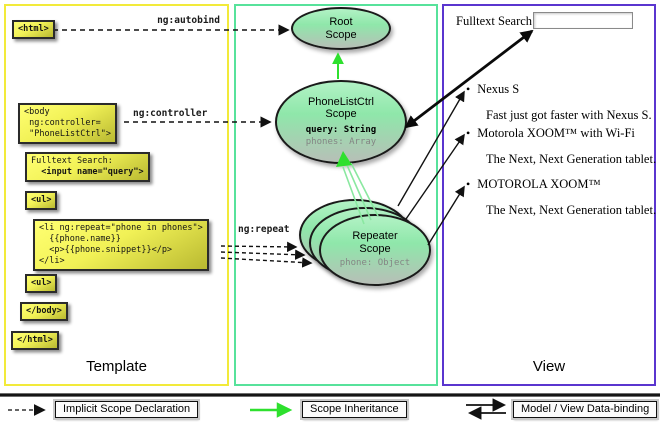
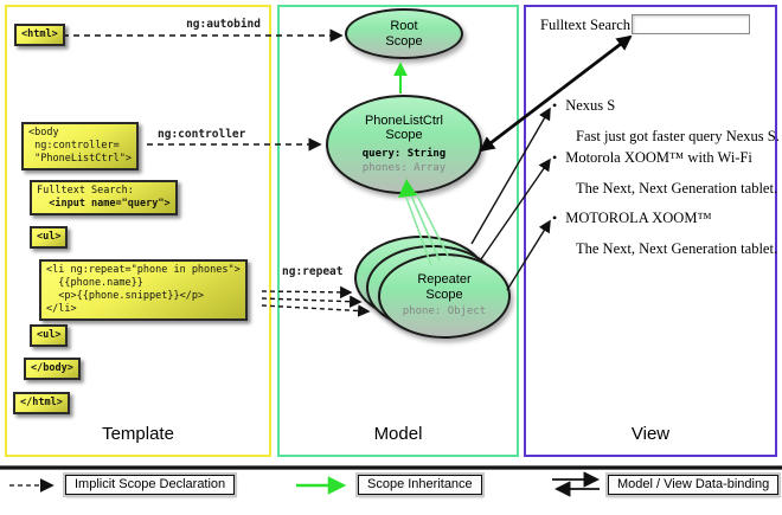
  Template
+ Model
  View
  <html>
  <body
  ng:controller=
  "PhoneListCtrl">
  Fulltext Search:
  <input name="query">
  <ul>
  <li ng:repeat="phone in phones">
  {{phone.name}}
  <p>{{phone.snippet}}</p>
  </li>
  <ul>
  </body>
  </html>
  ng:autobind
  ng:controller
  ng:repeat
  Root
  Scope
  PhoneListCtrl
  Scope
  query: String
  phones: Array
  Repeater
  Scope
  phone: Object
  Fulltext Search
  • Nexus S
- Fast just got faster with Nexus S.
+ Fast just got faster query Nexus S.
  • Motorola XOOM™ with Wi-Fi
  The Next, Next Generation tablet.
  • MOTOROLA XOOM™
  The Next, Next Generation tablet.
  Implicit Scope Declaration
  Scope Inheritance
  Model / View Data-binding
